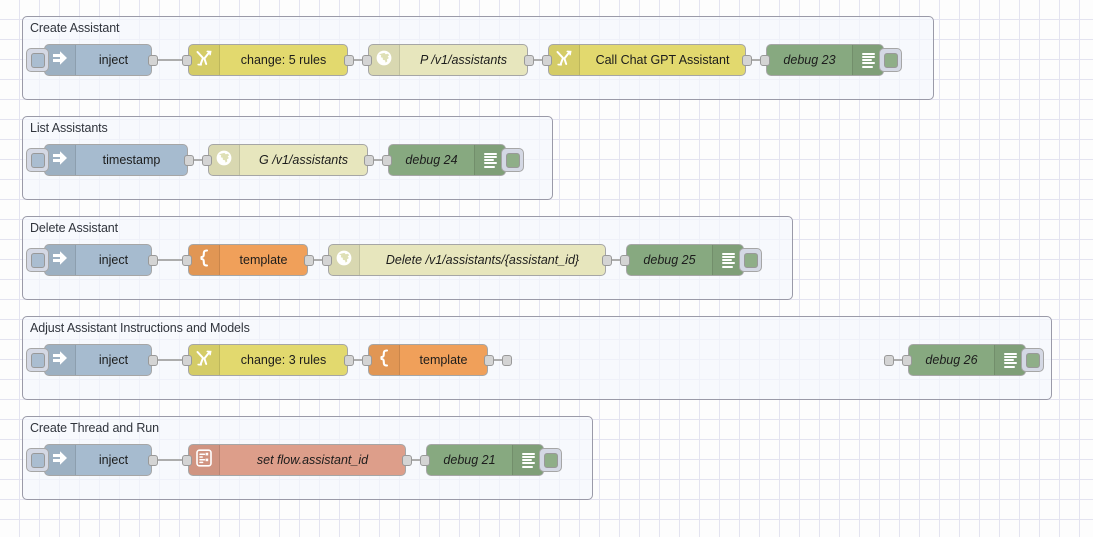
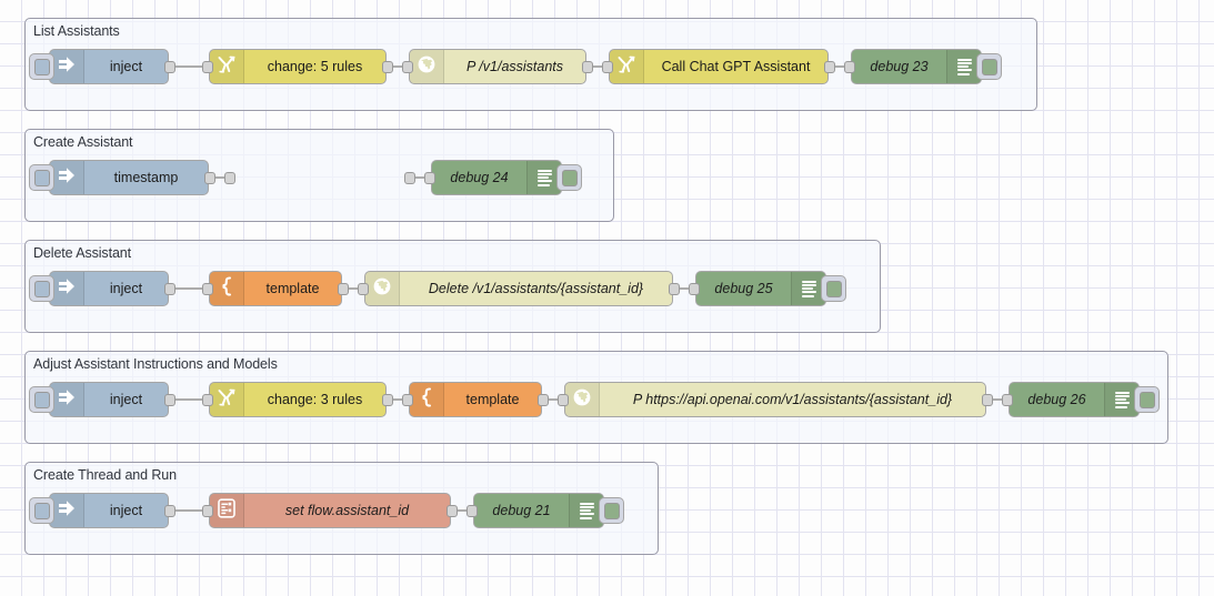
- Create Assistant
+ List Assistants
  inject
  change: 5 rules
  P /v1/assistants
  Call Chat GPT Assistant
  debug 23
- List Assistants
+ Create Assistant
  timestamp
- G /v1/assistants
  debug 24
  Delete Assistant
  inject
  template
  Delete /v1/assistants/{assistant_id}
  debug 25
  Adjust Assistant Instructions and Models
  inject
  change: 3 rules
  template
+ P https://api.openai.com/v1/assistants/{assistant_id}
  debug 26
  Create Thread and Run
  inject
  set flow.assistant_id
  debug 21
